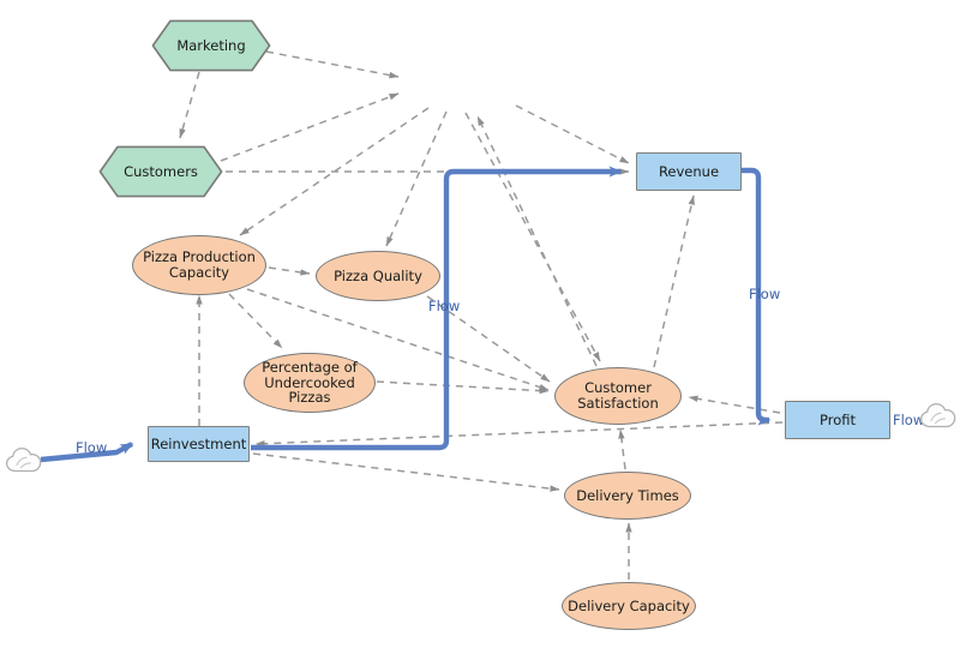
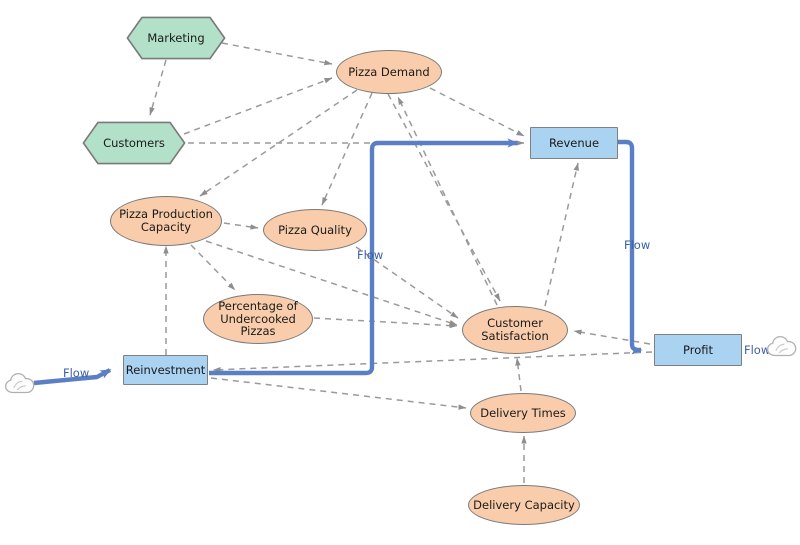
  Marketing
  Customers
+ Pizza Demand
  Pizza Production
  Capacity
  Pizza Quality
  Percentage of
  Undercooked
  Pizzas
  Customer
  Satisfaction
  Delivery Times
  Delivery Capacity
  Revenue
  Reinvestment
  Profit
  Flow
  Flow
  Flow
  Flow
